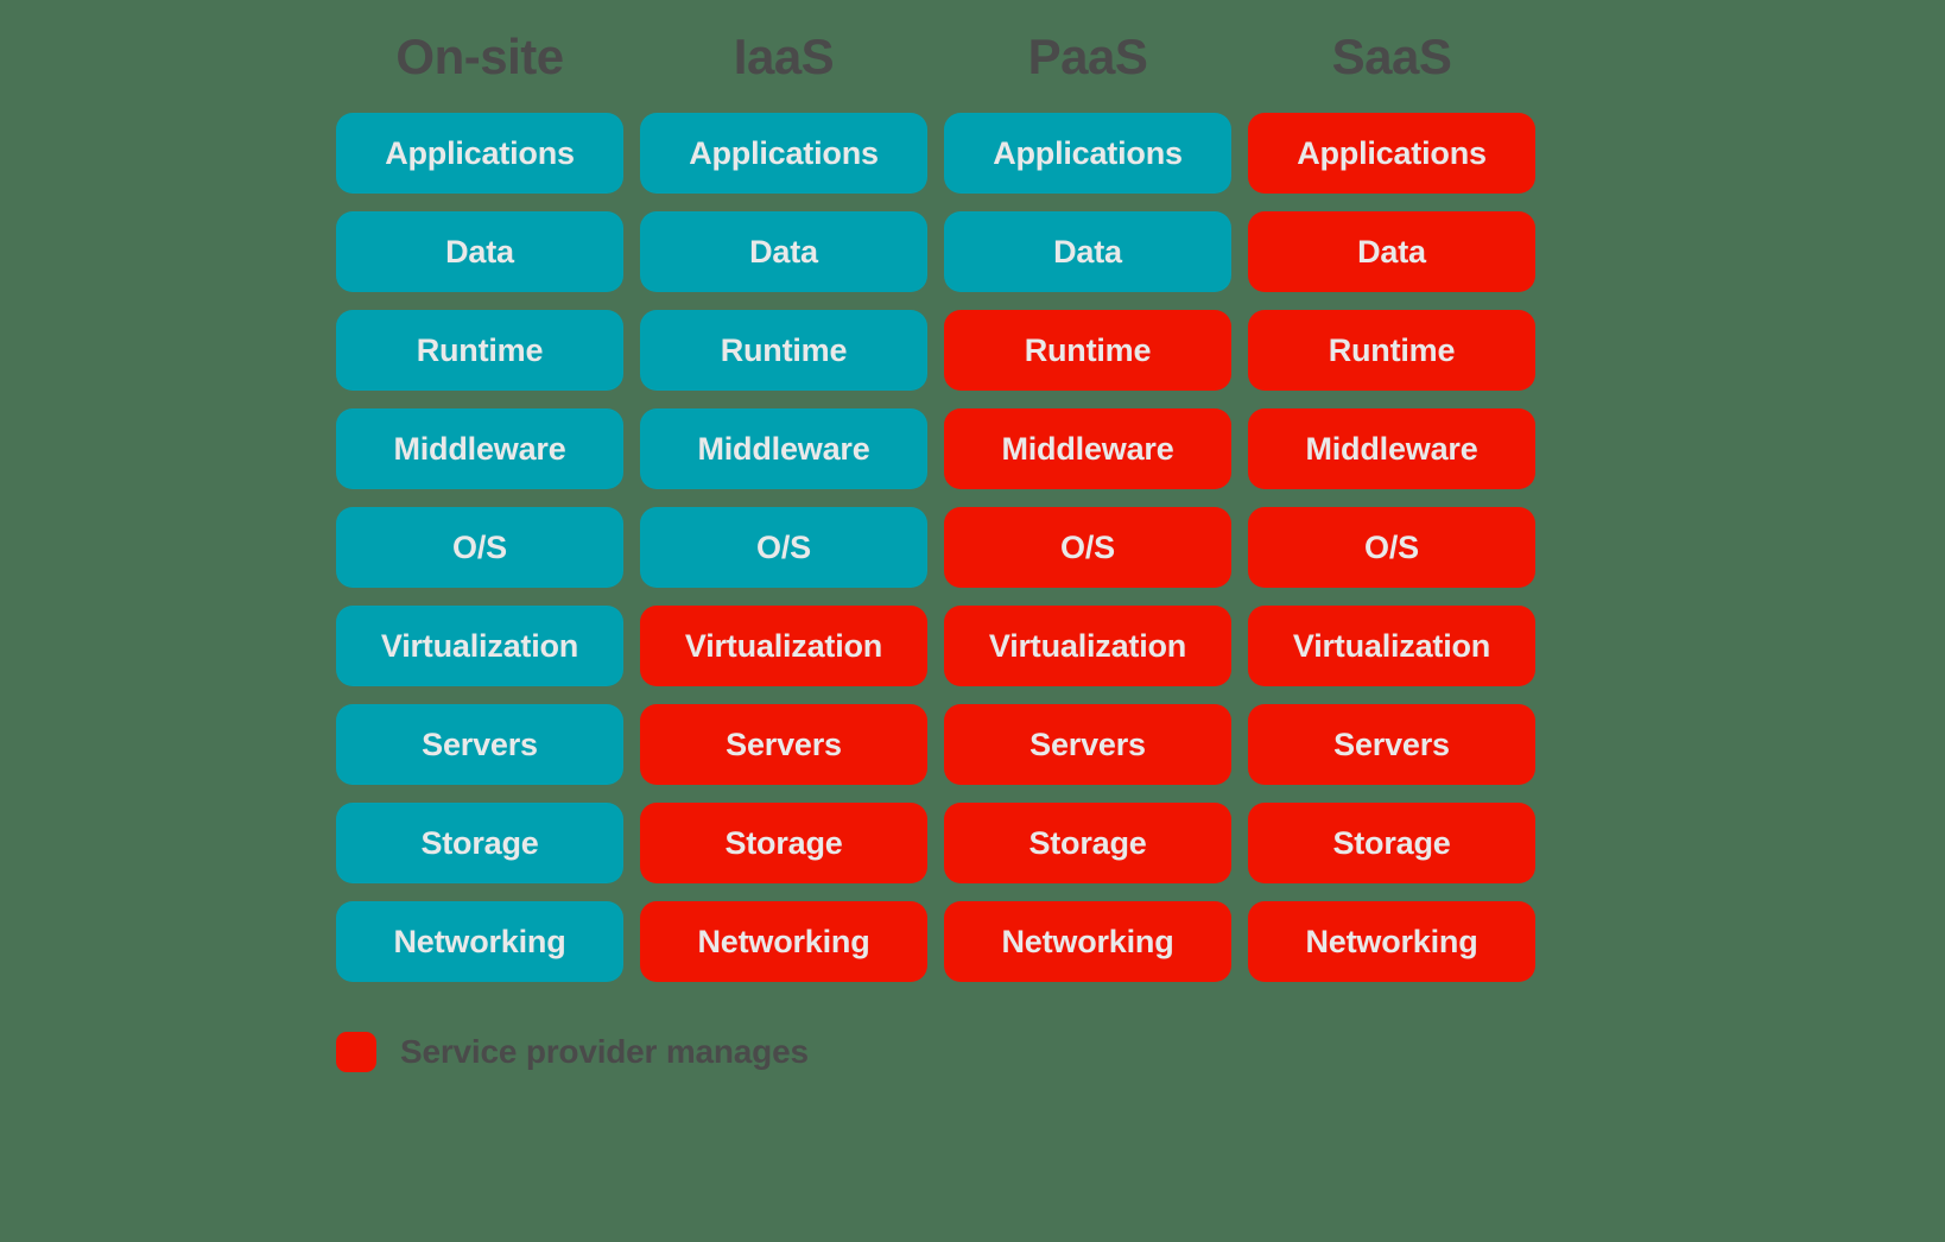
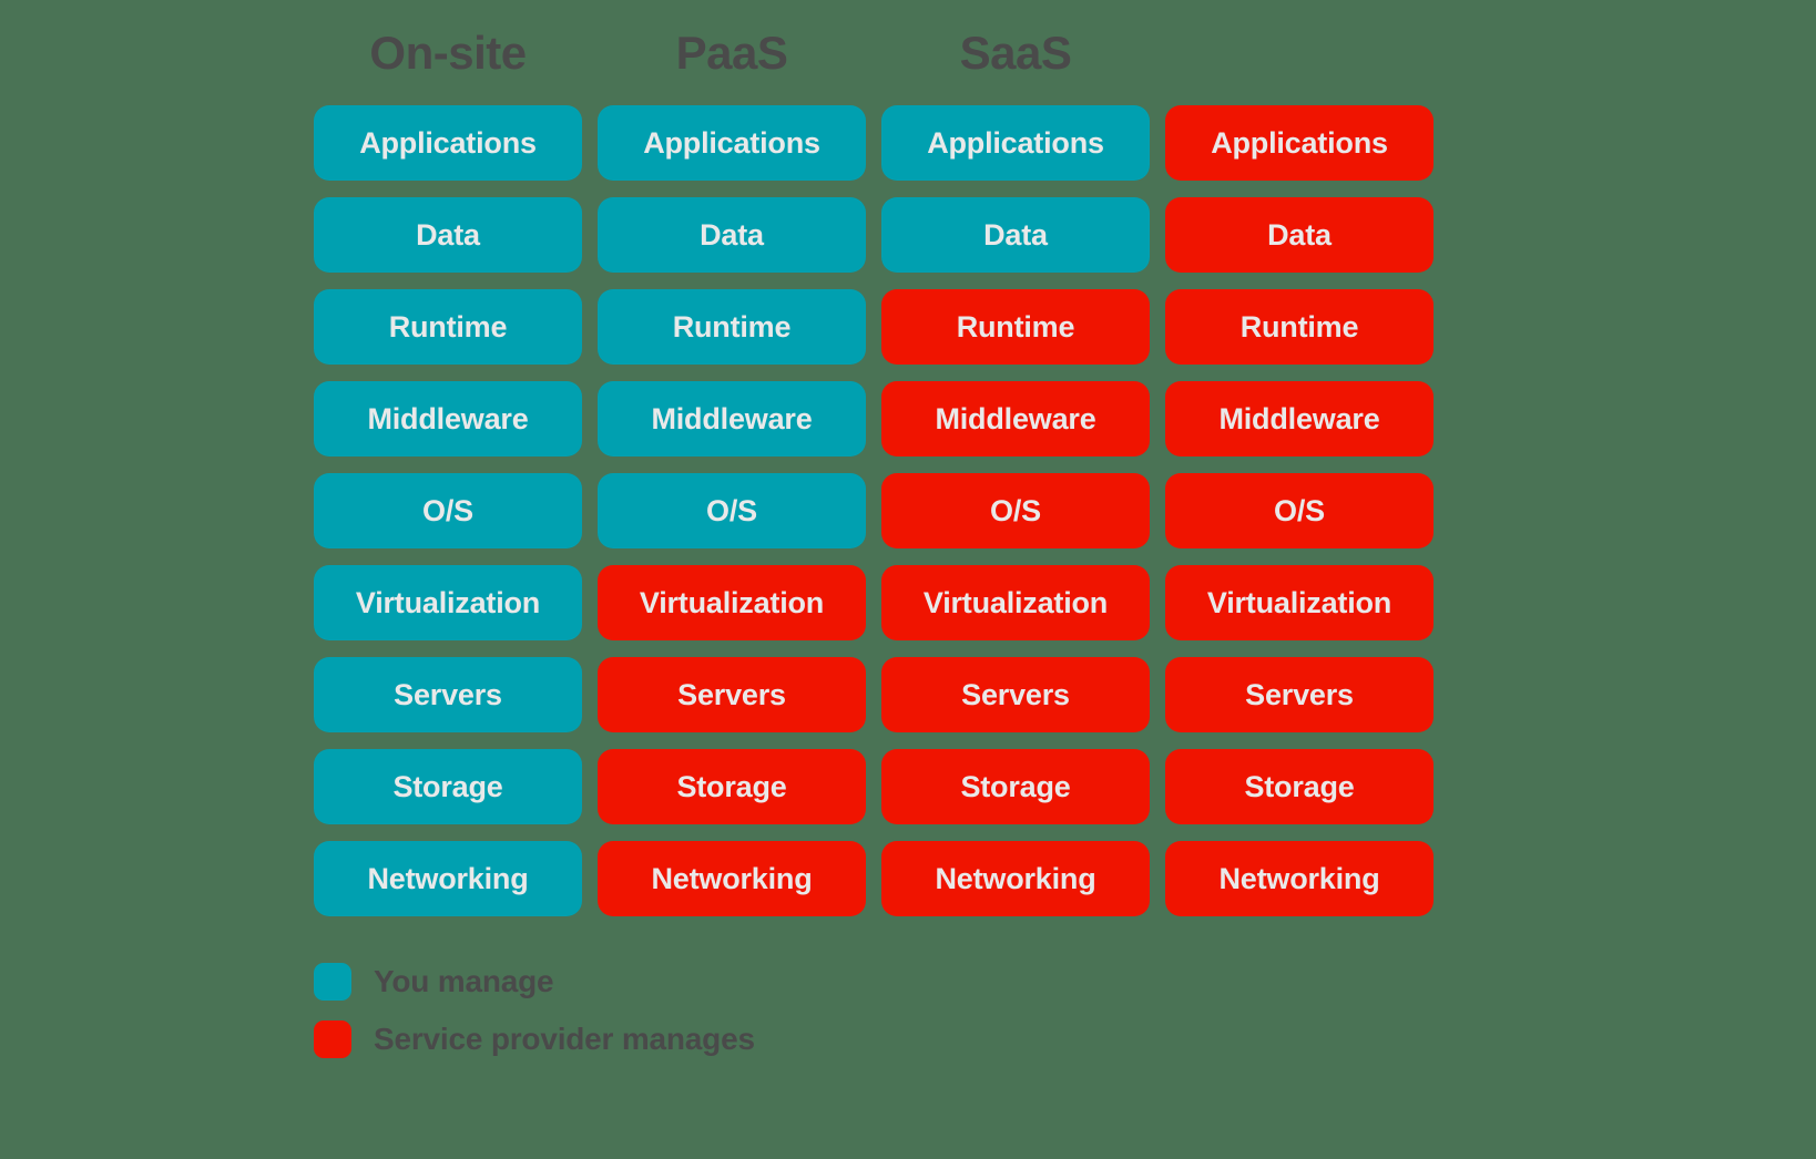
  On-site
- IaaS
  PaaS
  SaaS
  Applications
  Applications
  Applications
  Applications
  Data
  Data
  Data
  Data
  Runtime
  Runtime
  Runtime
  Runtime
  Middleware
  Middleware
  Middleware
  Middleware
  O/S
  O/S
  O/S
  O/S
  Virtualization
  Virtualization
  Virtualization
  Virtualization
  Servers
  Servers
  Servers
  Servers
  Storage
  Storage
  Storage
  Storage
  Networking
  Networking
  Networking
  Networking
+ You manage
  Service provider manages
